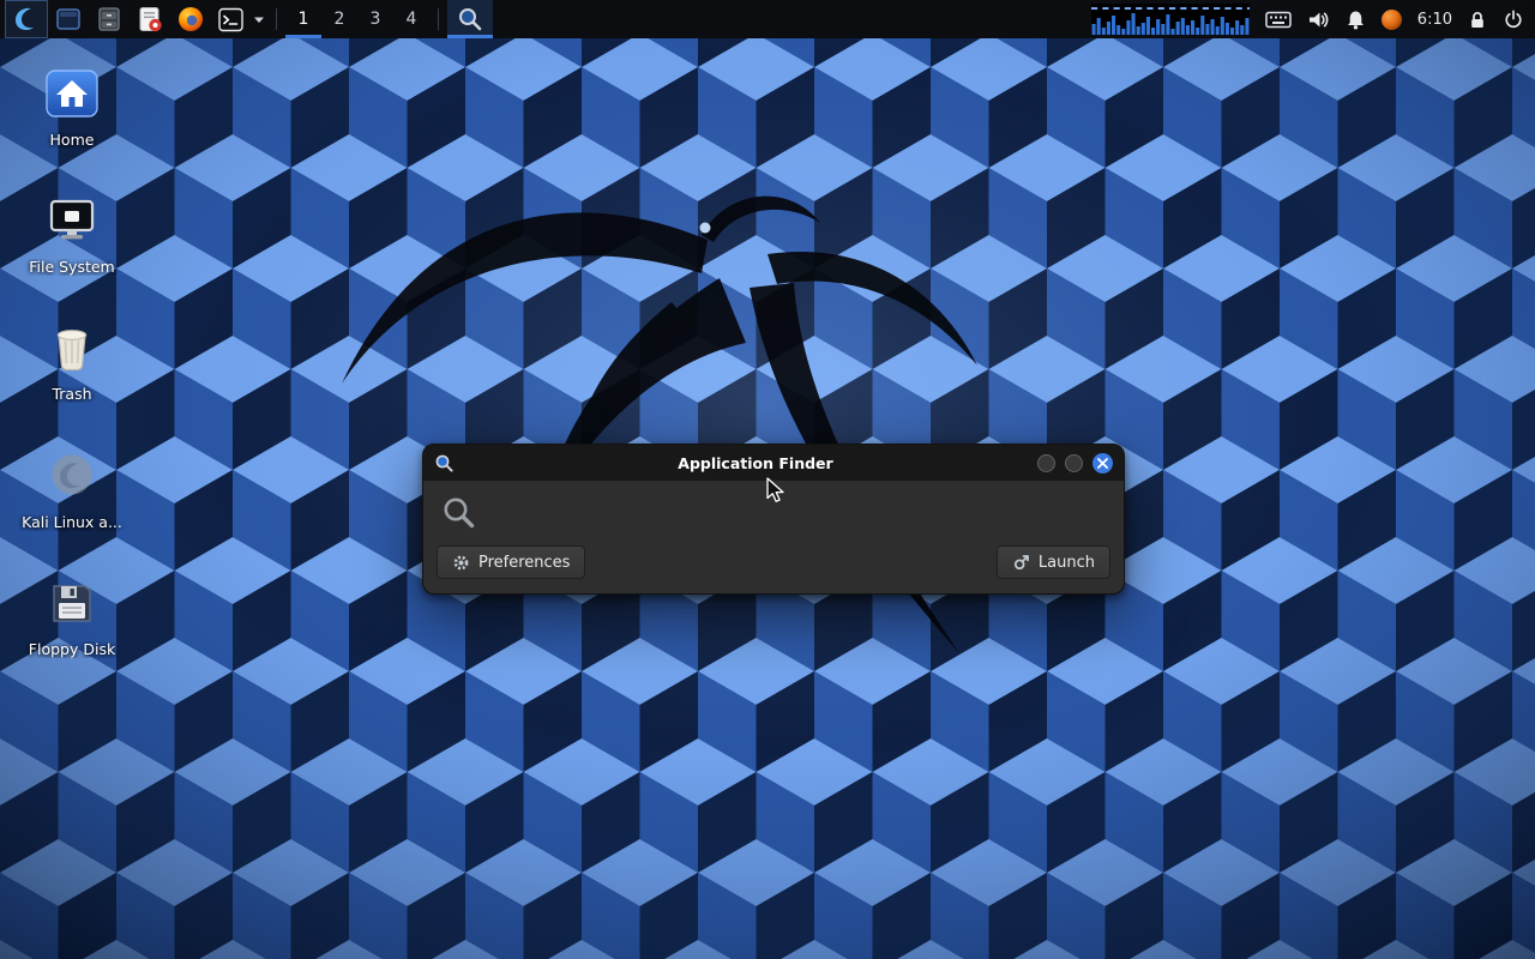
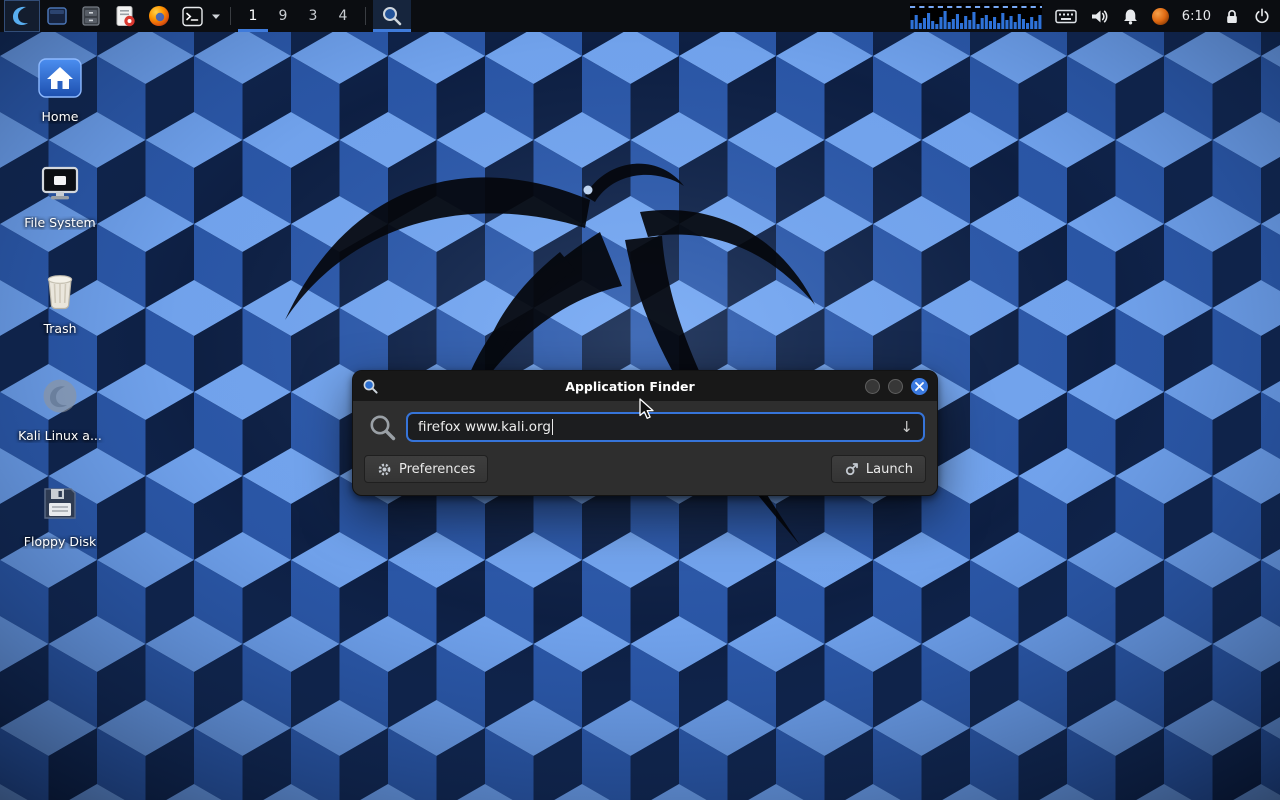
  1
- 2
+ 9
  3
  4
  6:10
  Home
  File System
  Trash
  Kali Linux a...
  Floppy Disk
  Application Finder
+ firefox www.kali.org
+ ↓
  Preferences
  Launch
